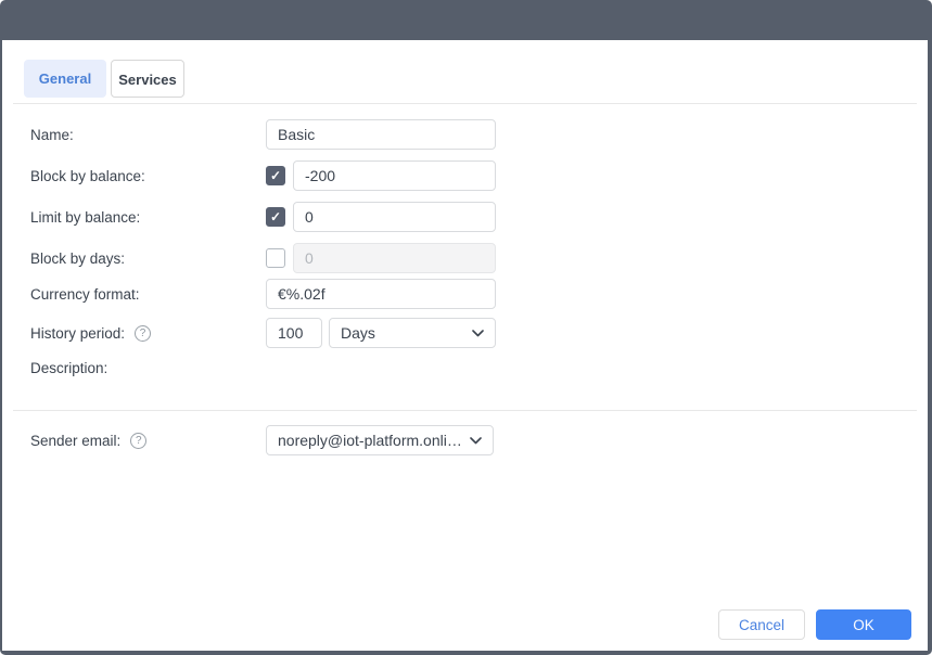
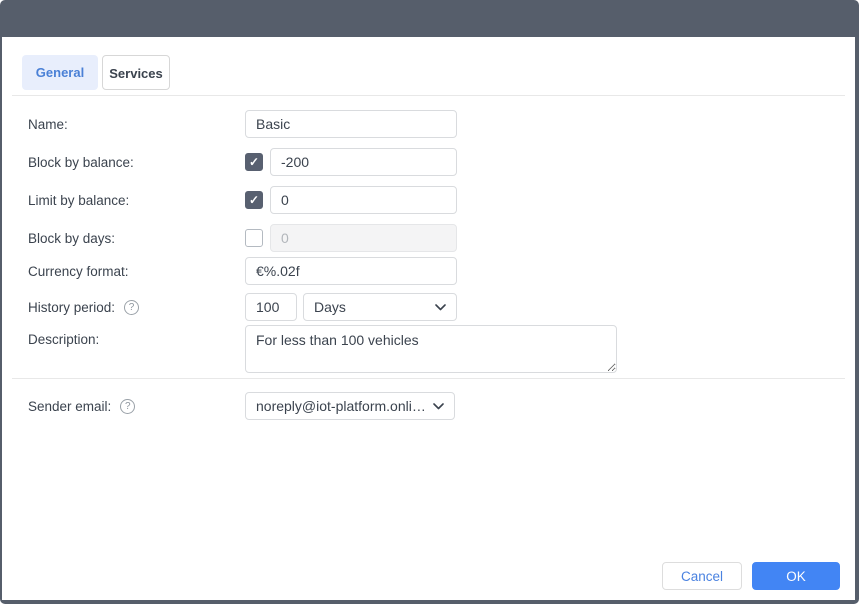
  General
  Services
  Name:
  Basic
  Block by balance:
  ✓
  -200
  Limit by balance:
  ✓
  0
  Block by days:
  0
  Currency format:
  €%.02f
  History period:
  ?
  100
  Days
  Description:
+ For less than 100 vehicles
  Sender email:
  ?
  noreply@iot-platform.onli…
  Cancel
  OK
